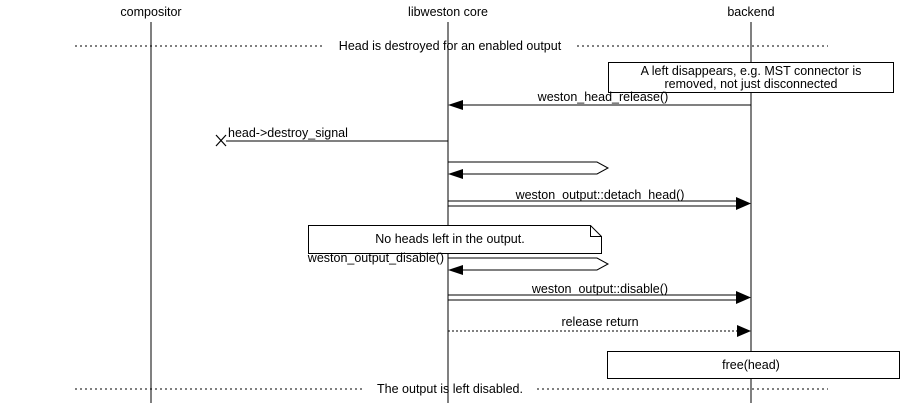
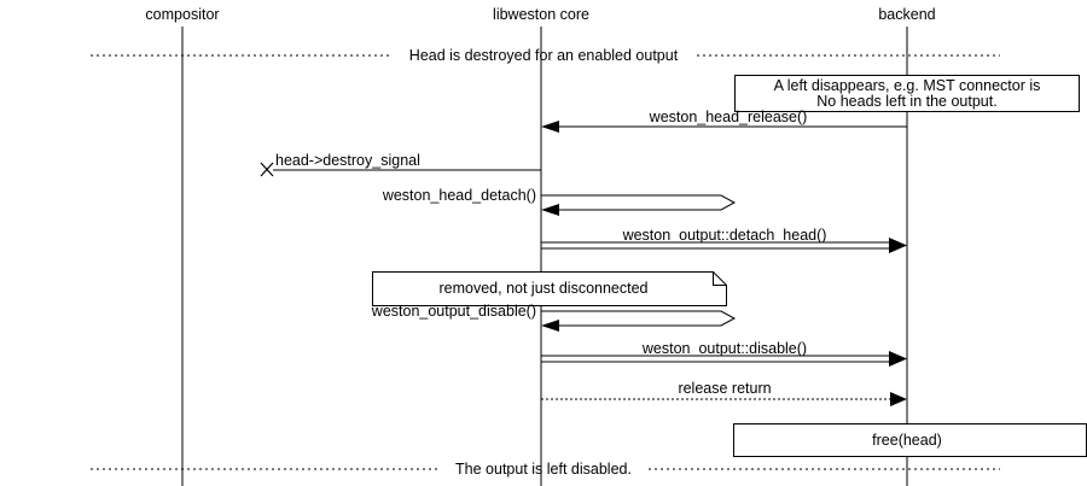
  compositor
  libweston core
  backend
  Head is destroyed for an enabled output
  A left disappears, e.g. MST connector is
- removed, not just disconnected
+ No heads left in the output.
  weston_head_release()
  head->destroy_signal
+ weston_head_detach()
  weston_output::detach_head()
- No heads left in the output.
+ removed, not just disconnected
  weston_output_disable()
  weston_output::disable()
  release return
  free(head)
  The output is left disabled.
